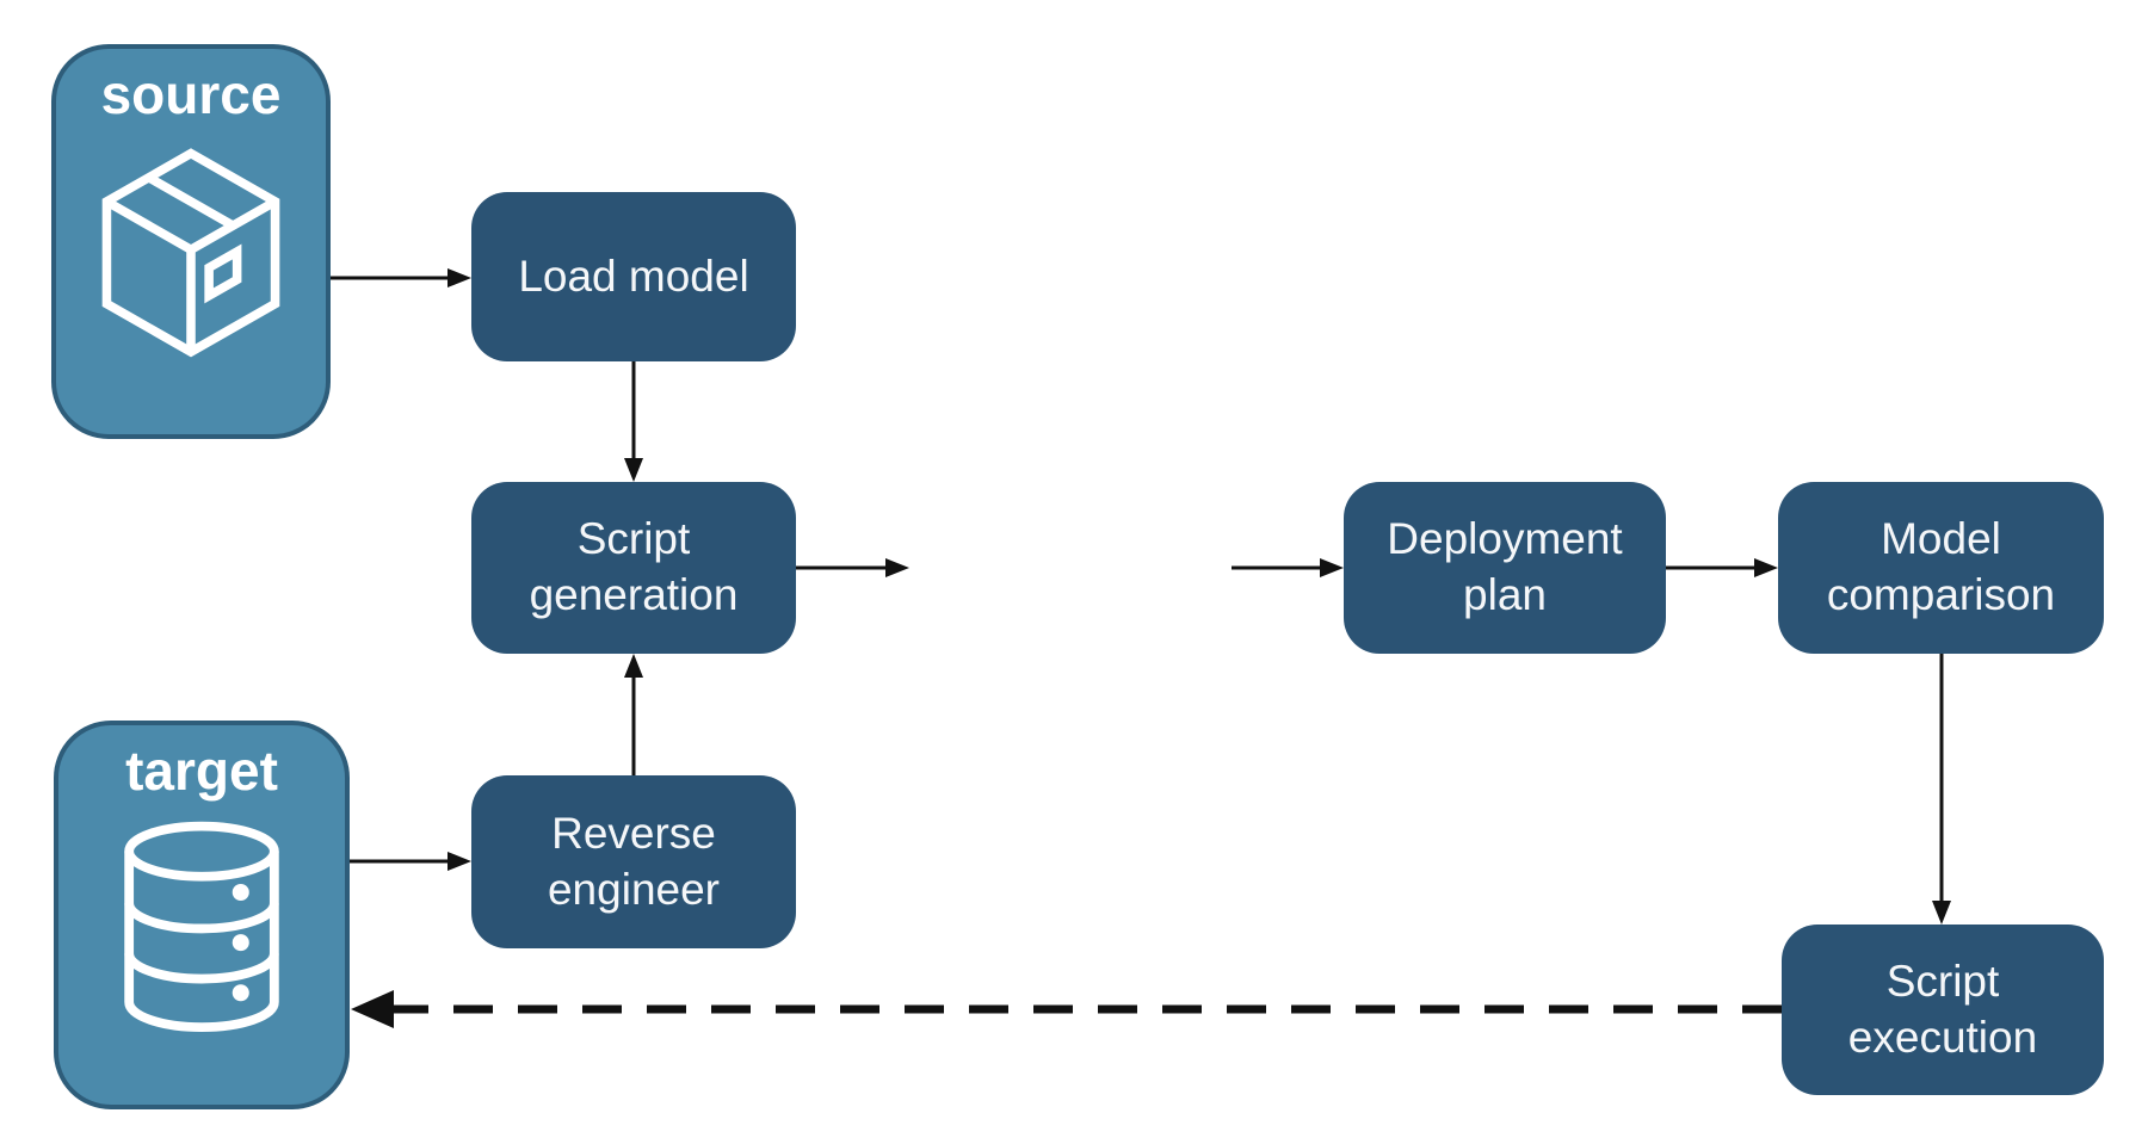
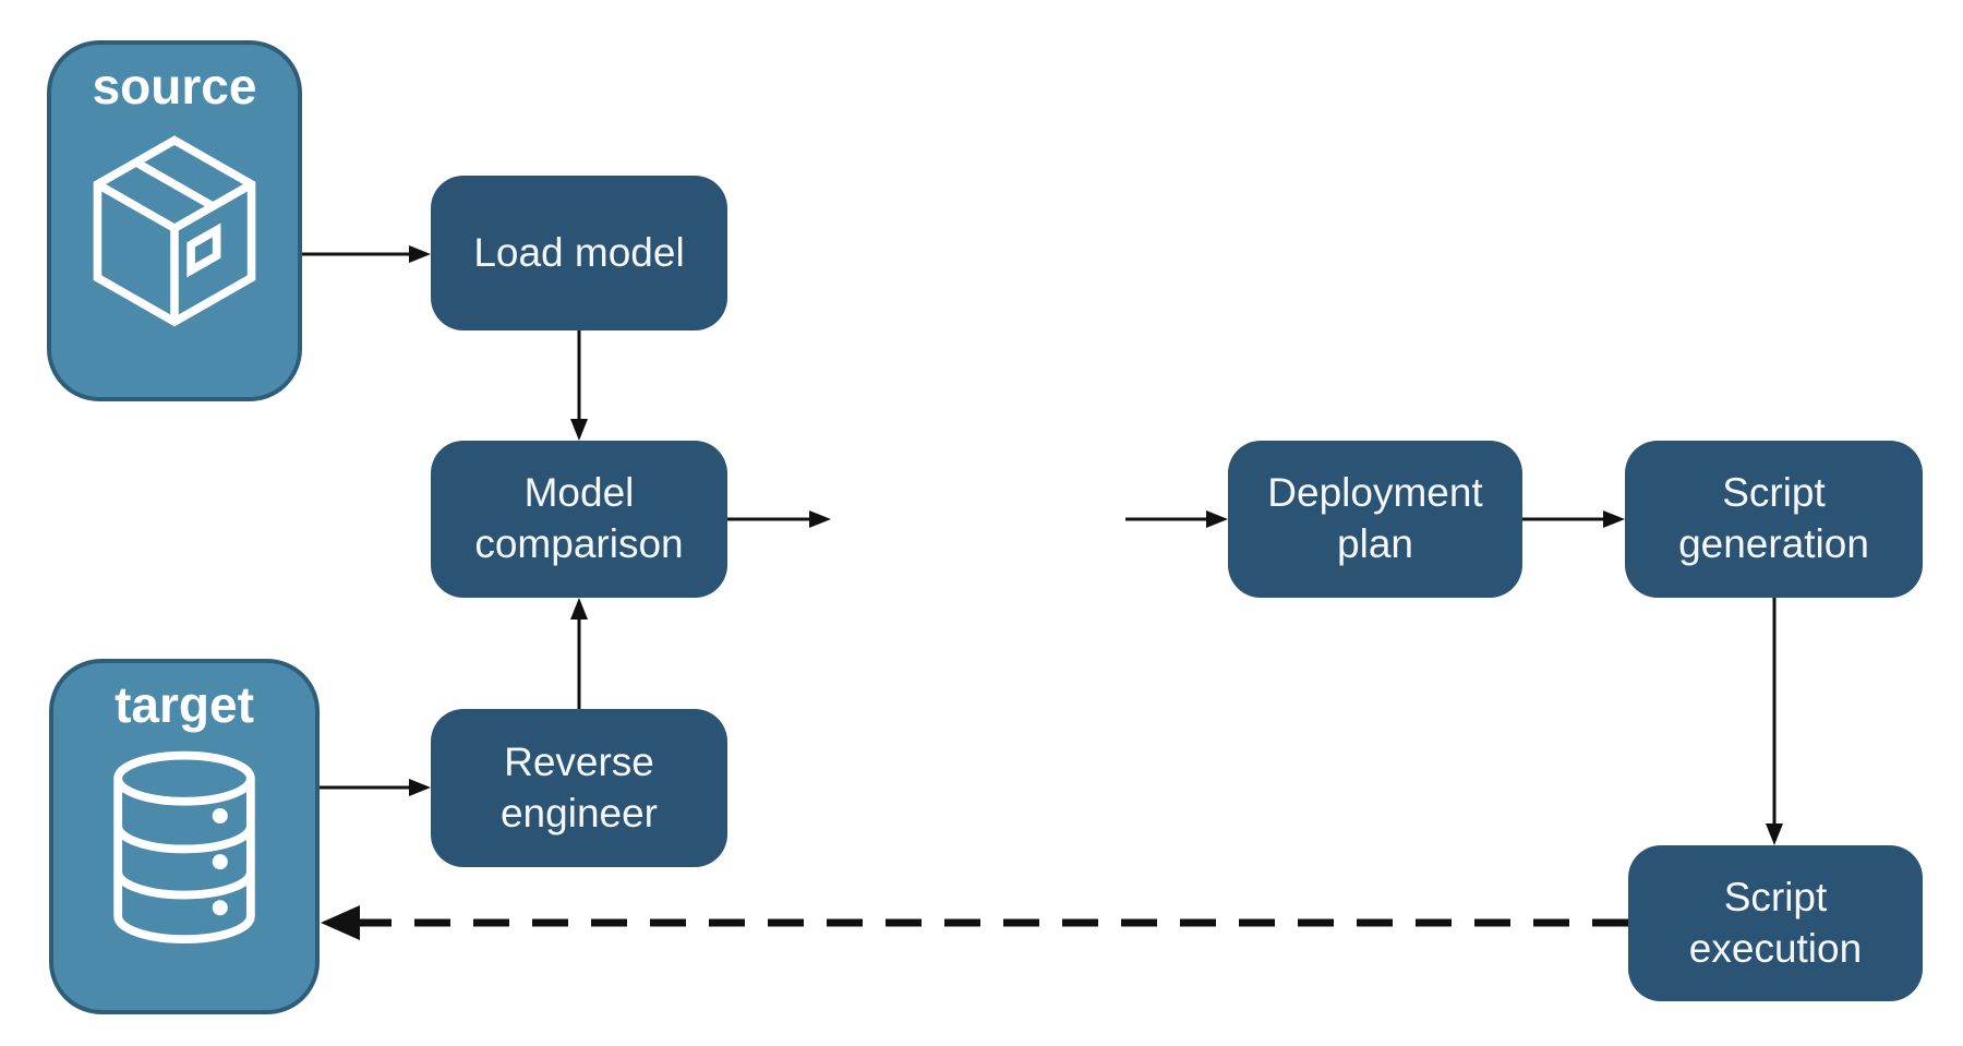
  source
  target
  Load model
- Script generation
+ Model comparison
  Deployment plan
- Model comparison
+ Script generation
  Reverse engineer
  Script execution
